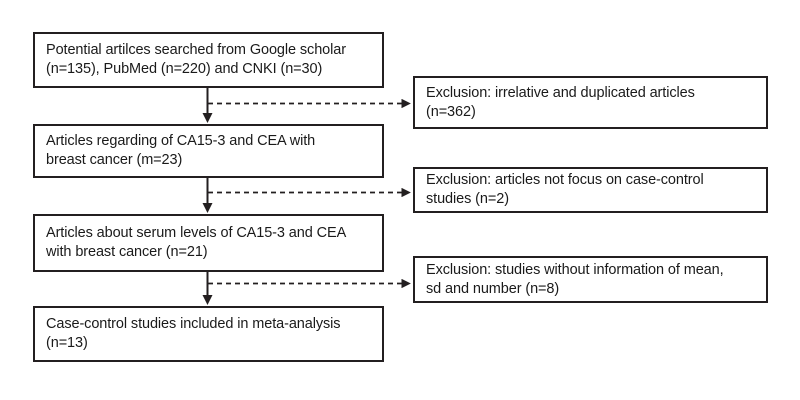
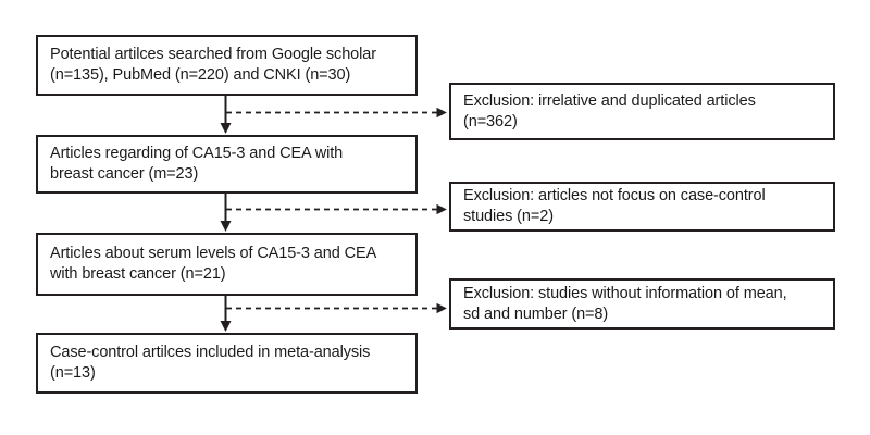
  Potential artilces searched from Google scholar
  (n=135), PubMed (n=220) and CNKI (n=30)
  Articles regarding of CA15-3 and CEA with
  breast cancer (m=23)
  Articles about serum levels of CA15-3 and CEA
  with breast cancer (n=21)
- Case-control studies included in meta-analysis
+ Case-control artilces included in meta-analysis
  (n=13)
  Exclusion: irrelative and duplicated articles
  (n=362)
  Exclusion: articles not focus on case-control
  studies (n=2)
  Exclusion: studies without information of mean,
  sd and number (n=8)
